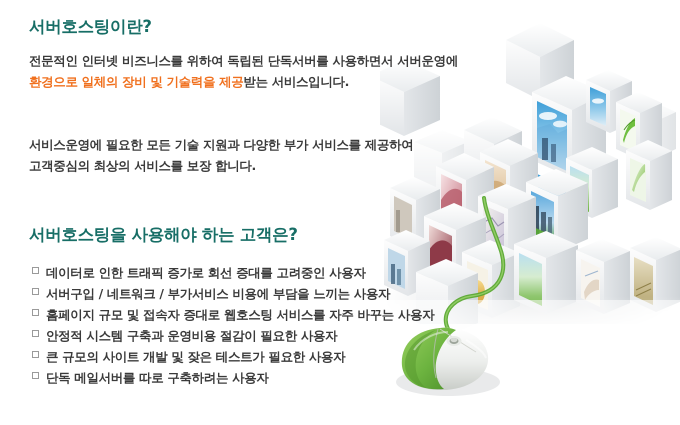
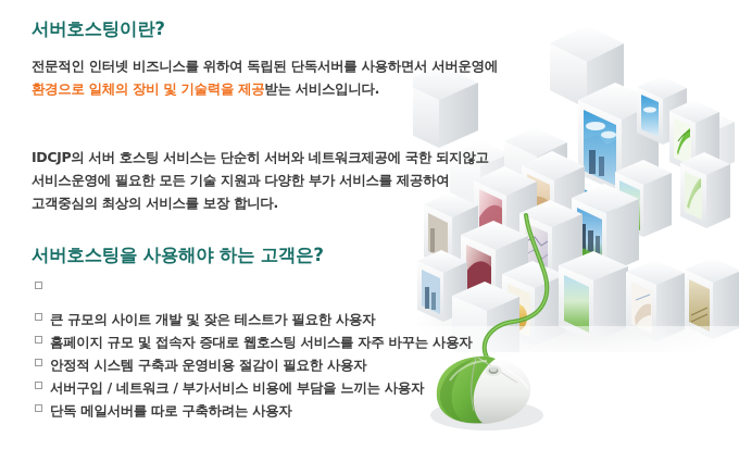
  서버호스팅이란?
  전문적인 인터넷 비즈니스를 위하여 독립된 단독서버를 사용하면서 서버운영에
  환경으로 일체의 장비 및 기술력을 제공받는 서비스입니다.
+ IDCJP의 서버 호스팅 서비스는 단순히 서버와 네트워크제공에 국한 되지않고
  서비스운영에 필요한 모든 기술 지원과 다양한 부가 서비스를 제공하여
  고객중심의 최상의 서비스를 보장 합니다.
  서버호스팅을 사용해야 하는 고객은?
- 데이터로 인한 트래픽 증가로 회선 증대를 고려중인 사용자
- 서버구입 / 네트워크 / 부가서비스 비용에 부담을 느끼는 사용자
+ 큰 규모의 사이트 개발 및 잦은 테스트가 필요한 사용자
  홈페이지 규모 및 접속자 증대로 웹호스팅 서비스를 자주 바꾸는 사용자
  안정적 시스템 구축과 운영비용 절감이 필요한 사용자
- 큰 규모의 사이트 개발 및 잦은 테스트가 필요한 사용자
+ 서버구입 / 네트워크 / 부가서비스 비용에 부담을 느끼는 사용자
  단독 메일서버를 따로 구축하려는 사용자
